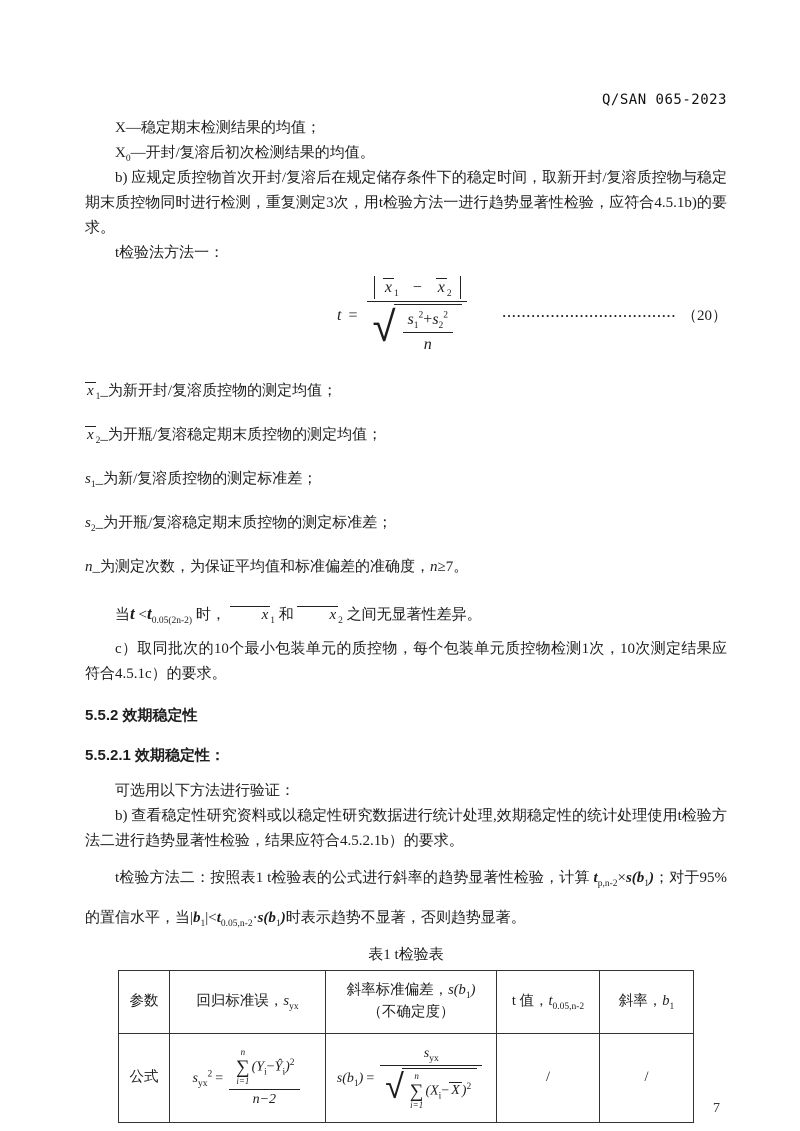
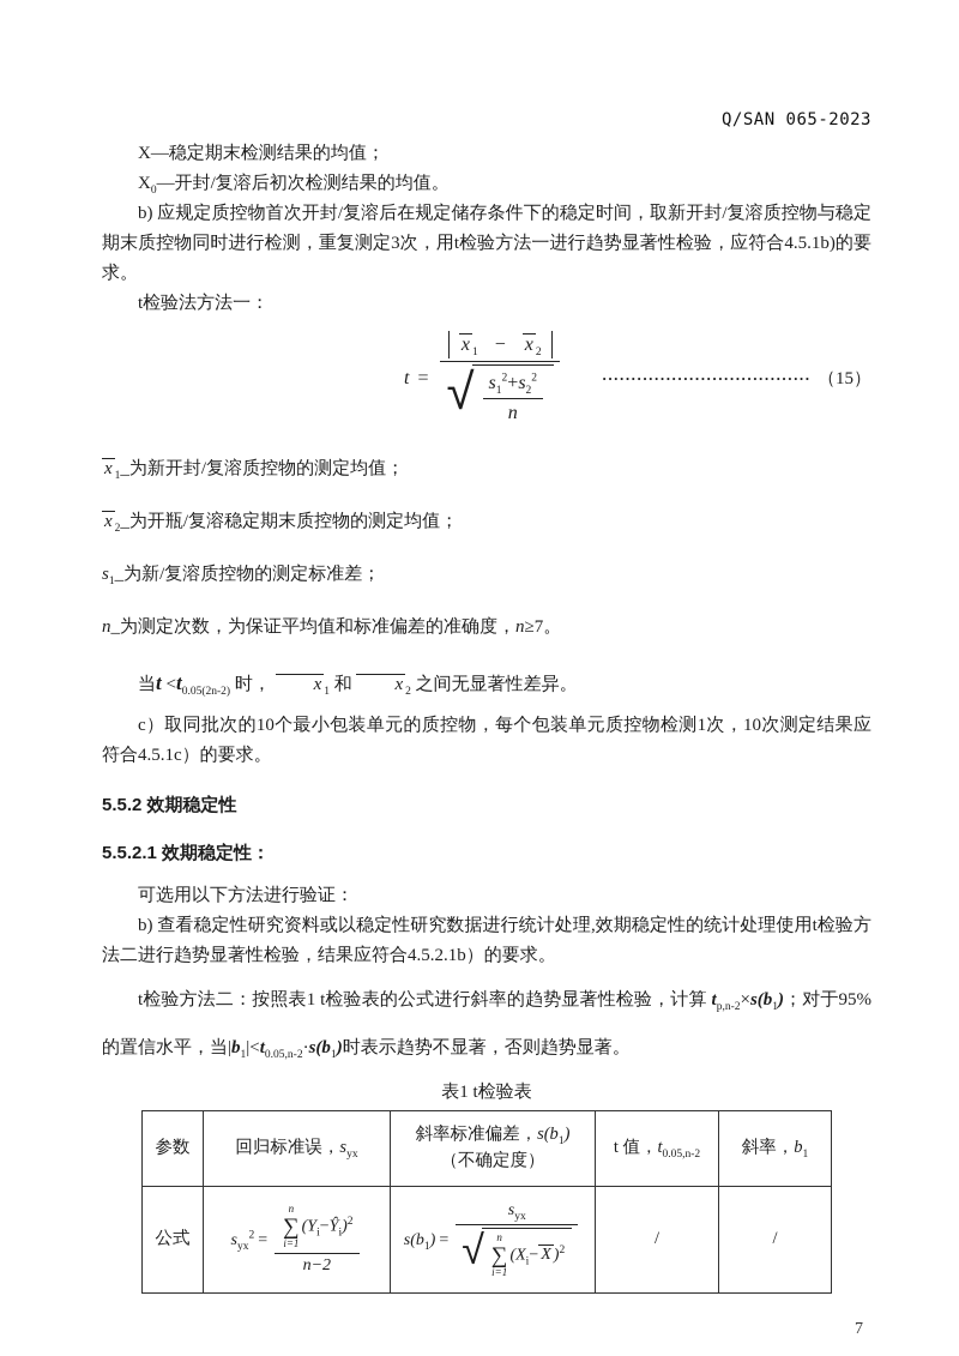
  Q/SAN 065-2023
  X—稳定期末检测结果的均值；
  X0—开封/复溶后初次检测结果的均值。
  b) 应规定质控物首次开封/复溶后在规定储存条件下的稳定时间，取新开封/复溶质控物与稳定期末质控物同时进行检测，重复测定3次，用t检验方法一进行趋势显著性检验，应符合4.5.1b)的要求。
  t检验法方法一：
  t
  =
  x 1
  −
  x 2
  √
  s12+s22
  n
  ····································
- （20）
+ （15）
  x 1_为新开封/复溶质控物的测定均值；
  x 2_为开瓶/复溶稳定期末质控物的测定均值；
  s1_为新/复溶质控物的测定标准差；
- s2_为开瓶/复溶稳定期末质控物的测定标准差；
  n_为测定次数，为保证平均值和标准偏差的准确度，n≥7。
  当t <t0.05(2n-2) 时， x 1 和 x 2 之间无显著性差异。
  c）取同批次的10个最小包装单元的质控物，每个包装单元质控物检测1次，10次测定结果应符合4.5.1c）的要求。
  5.5.2 效期稳定性
  5.5.2.1 效期稳定性：
  可选用以下方法进行验证：
  b) 查看稳定性研究资料或以稳定性研究数据进行统计处理,效期稳定性的统计处理使用t检验方法二进行趋势显著性检验，结果应符合4.5.2.1b）的要求。
  t检验方法二：按照表1 t检验表的公式进行斜率的趋势显著性检验，计算 tp,n-2×s(b1)；对于95%的置信水平，当|b1|<t0.05,n-2·s(b1)时表示趋势不显著，否则趋势显著。
  表1 t检验表
  参数	回归标准误，syx	斜率标准偏差，s(b1)（不确定度）	t 值，t0.05,n-2	斜率，b1
  公式	syx2 = n∑i=1(Yi−Ŷi)2 n−2	s(b1) = syx √ n∑i=1(Xi− X )2	/	/
  7
